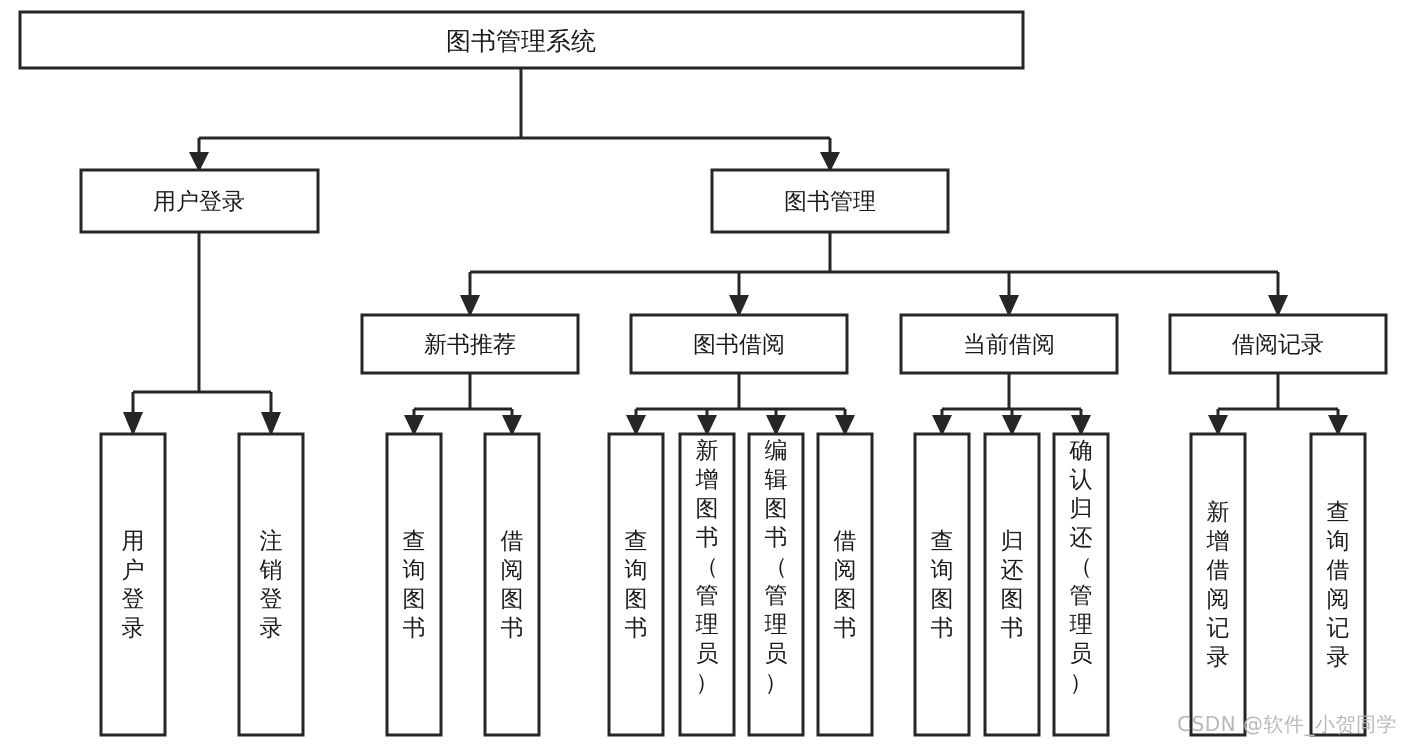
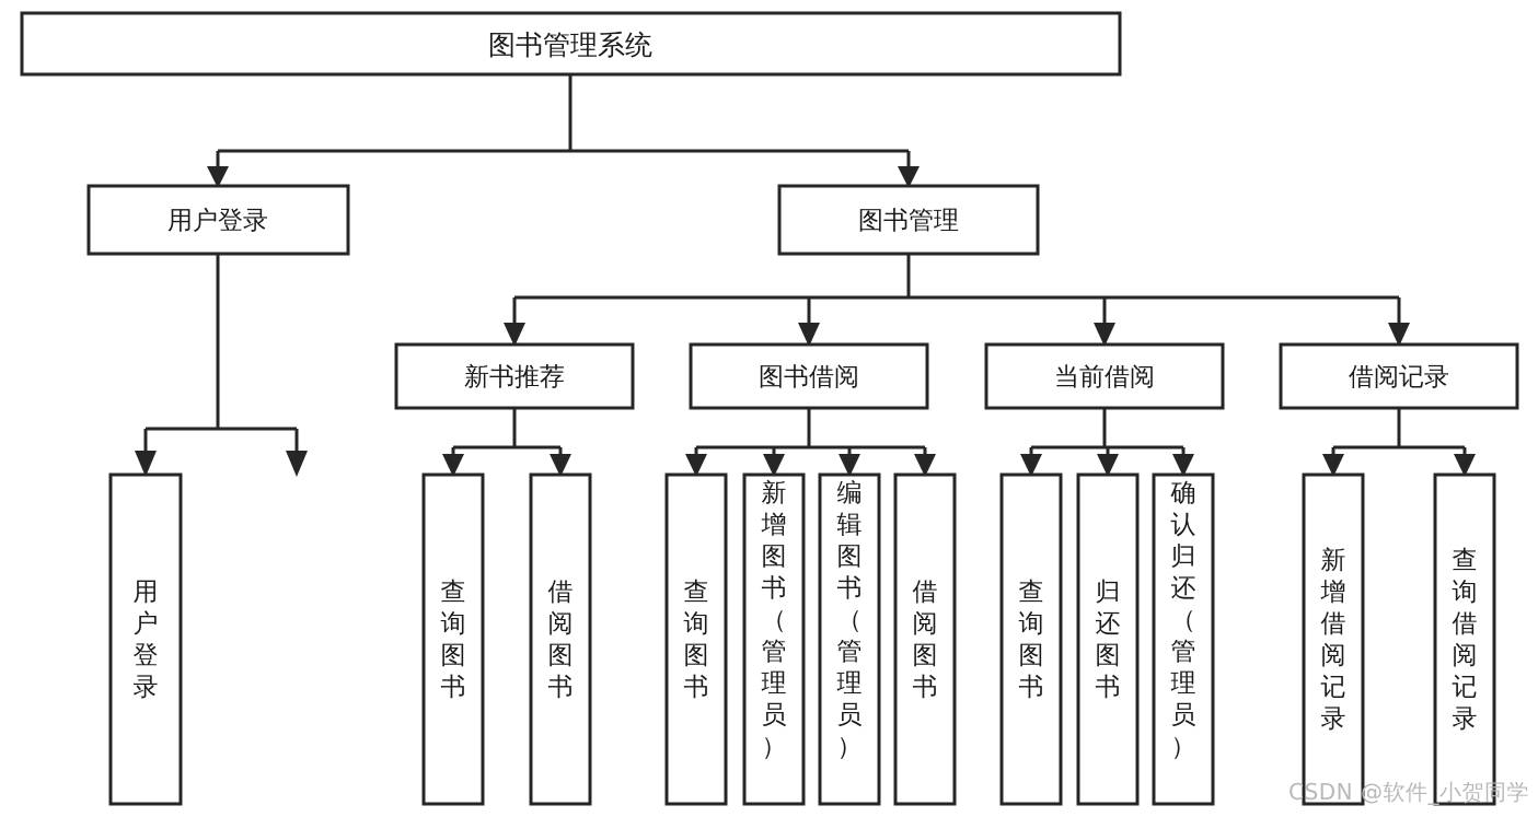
  图书管理系统
  用户登录
  图书管理
  新书推荐
  图书借阅
  当前借阅
  借阅记录
  用户登录
- 注销登录
  查询图书
  借阅图书
  查询图书
  新增图书（管理员）
  编辑图书（管理员）
  借阅图书
  查询图书
  归还图书
  确认归还（管理员）
  新增借阅记录
  查询借阅记录
  CSDN @软件_小贺同学
